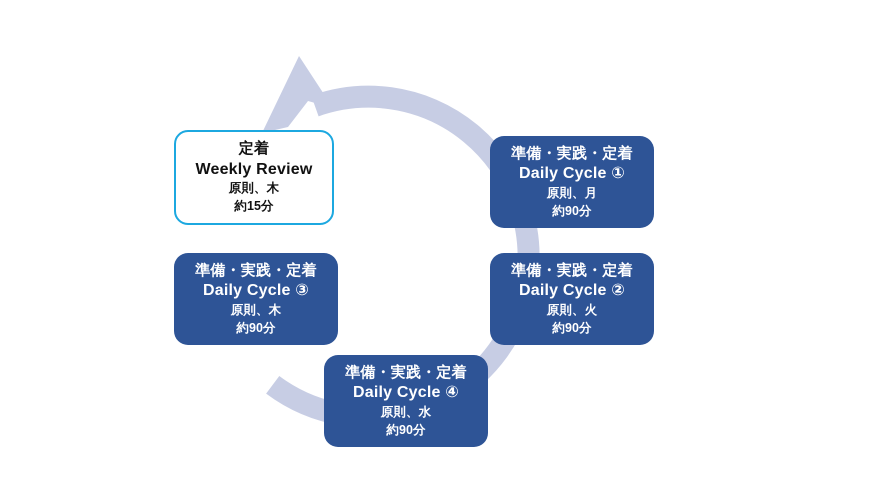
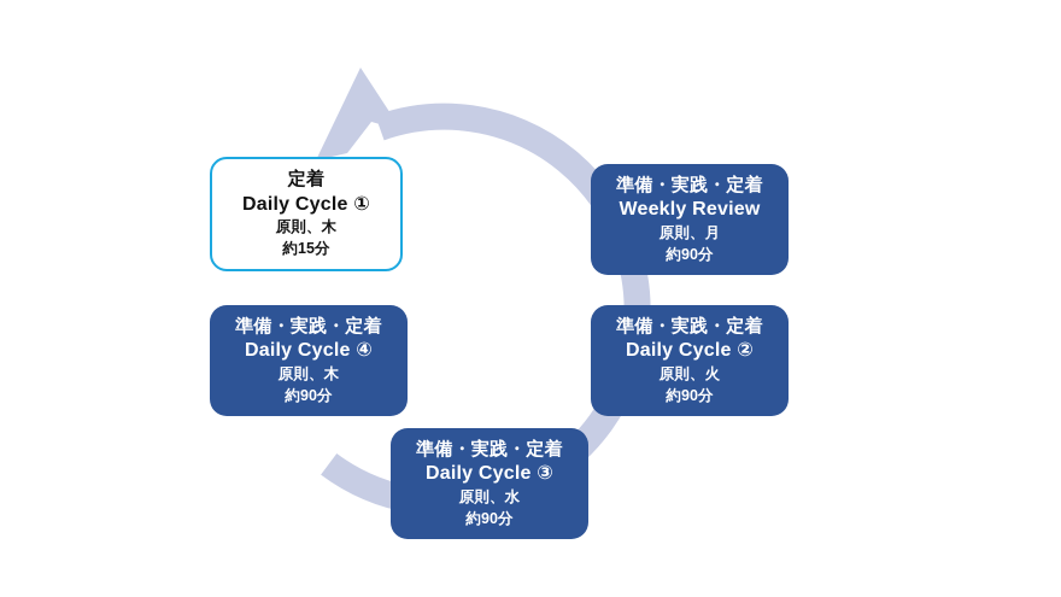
  準備・実践・定着
- Daily Cycle ①
+ Weekly Review
  原則、月
  約90分
  準備・実践・定着
  Daily Cycle ②
  原則、火
  約90分
  準備・実践・定着
- Daily Cycle ④
+ Daily Cycle ③
  原則、水
  約90分
  準備・実践・定着
- Daily Cycle ③
+ Daily Cycle ④
  原則、木
  約90分
  定着
- Weekly Review
+ Daily Cycle ①
  原則、木
  約15分
